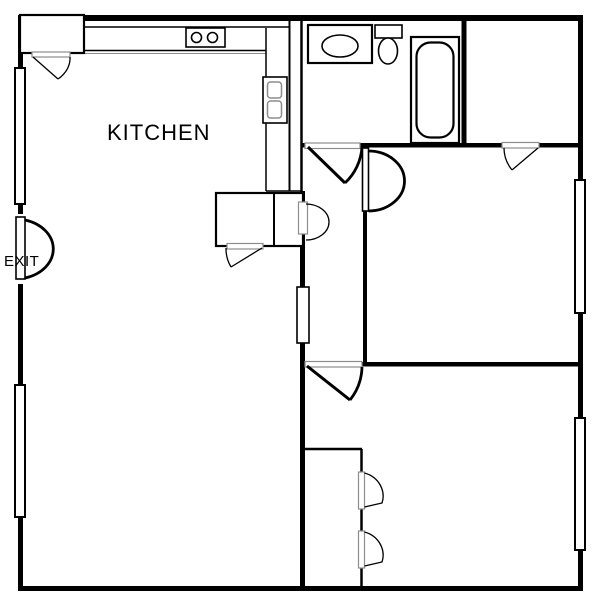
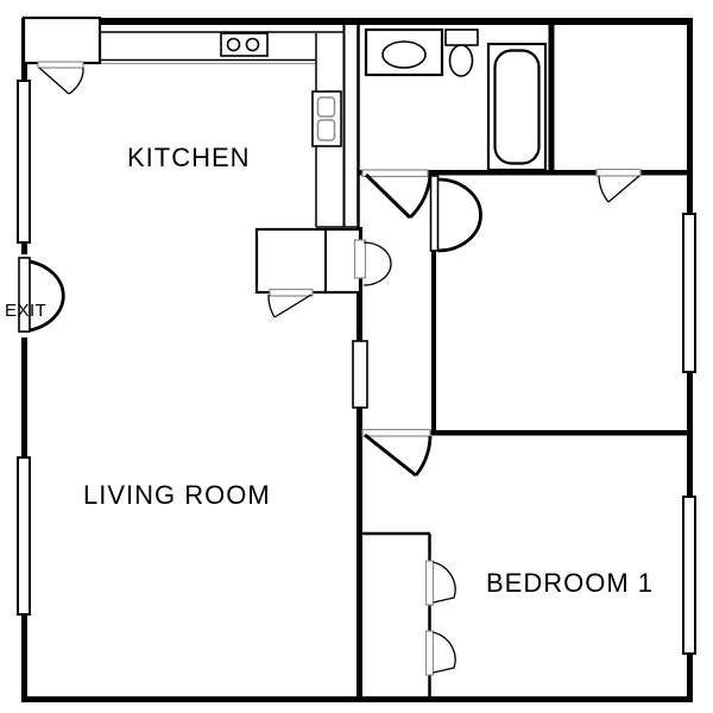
  KITCHEN
+ LIVING ROOM
+ BEDROOM 1
  EXIT
